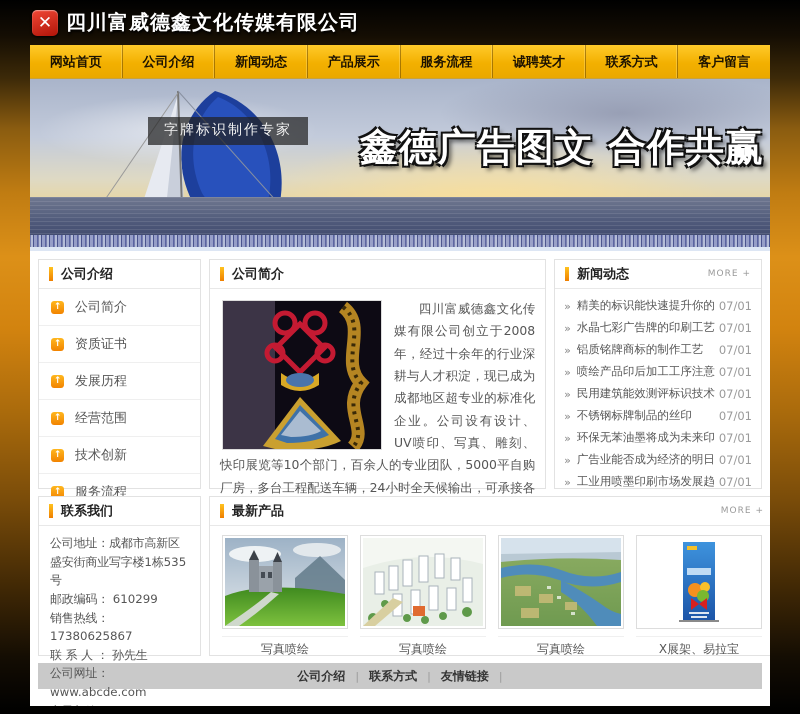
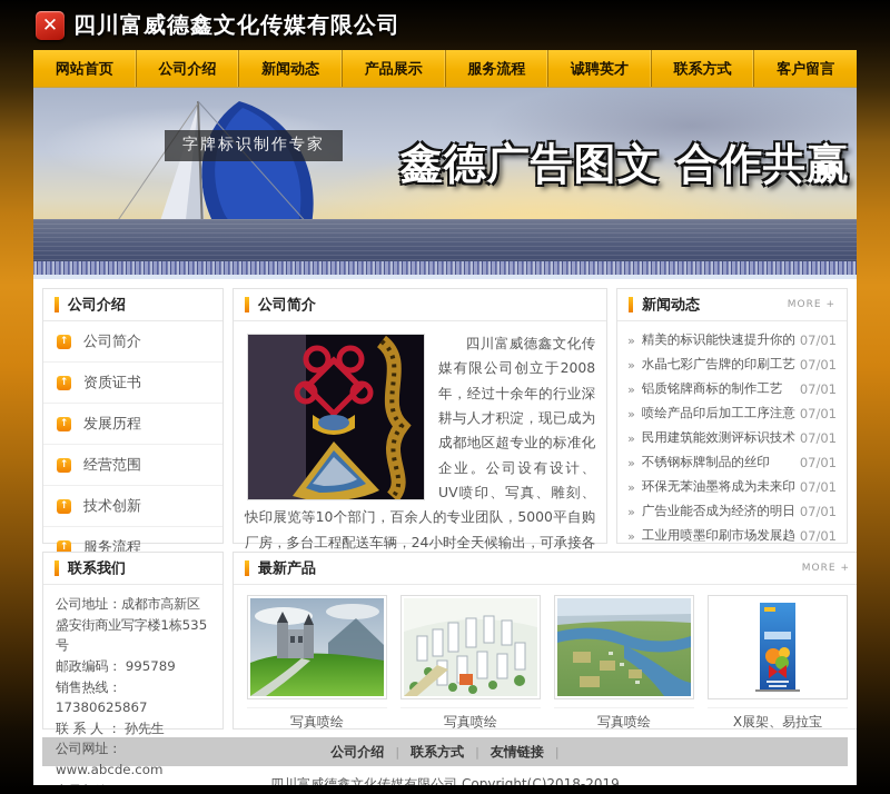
  ✕
  四川富威德鑫文化传媒有限公司
  网站首页
  公司介绍
  新闻动态
  产品展示
  服务流程
  诚聘英才
  联系方式
  客户留言
  字牌标识制作专家
  鑫德广告图文 合作共赢
  公司介绍
  ↑
  公司简介
  ↑
  资质证书
  ↑
  发展历程
  ↑
  经营范围
  ↑
  技术创新
  ↑
  服务流程
  公司简介
  新闻动态
  MORE +
  »
  精美的标识能快速提升你的
  07/01
  »
  水晶七彩广告牌的印刷工艺
  07/01
  »
  铝质铭牌商标的制作工艺
  07/01
  »
  喷绘产品印后加工工序注意
  07/01
  »
  民用建筑能效测评标识技术
  07/01
  »
  不锈钢标牌制品的丝印
  07/01
  »
  环保无苯油墨将成为未来印
  07/01
  »
  广告业能否成为经济的明日
  07/01
  »
  工业用喷墨印刷市场发展趋
  07/01
  联系我们
  公司地址：成都市高新区盛安街商业写字楼1栋535号
- 邮政编码： 610299
+ 邮政编码： 995789
  销售热线： 17380625867
  联 系 人 ： 孙先生
  公司网址： www.abcde.com
  最新产品
  MORE +
  写真喷绘
  写真喷绘
  写真喷绘
  X展架、易拉宝
  公司介绍
  |
  联系方式
  友情链接
  |
+ 四川富威德鑫文化传媒有限公司 Copyright(C)2018-2019
